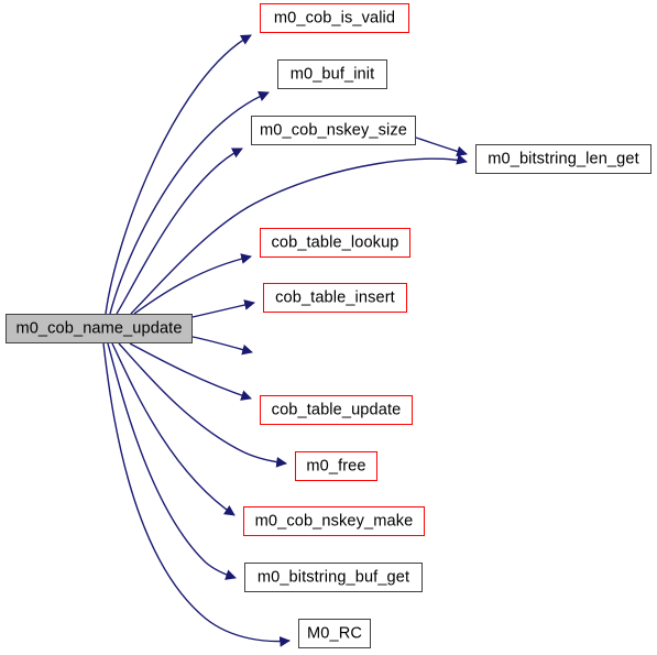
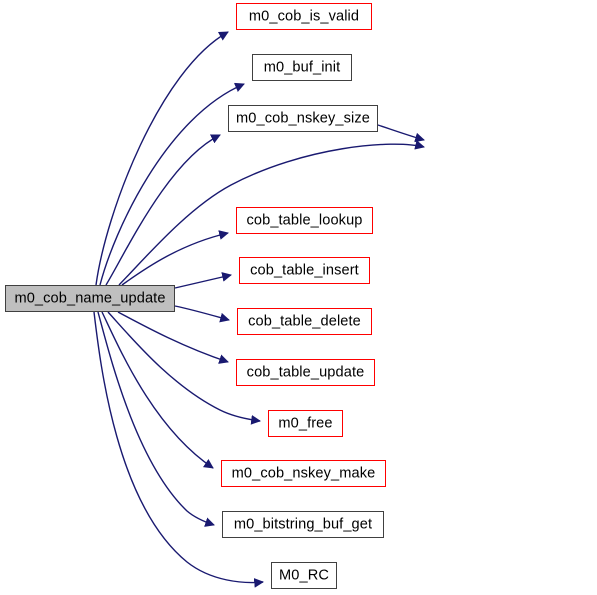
  m0_cob_name_update
  m0_cob_is_valid
  m0_buf_init
  m0_cob_nskey_size
- m0_bitstring_len_get
  cob_table_lookup
  cob_table_insert
+ cob_table_delete
  cob_table_update
  m0_free
  m0_cob_nskey_make
  m0_bitstring_buf_get
  M0_RC
